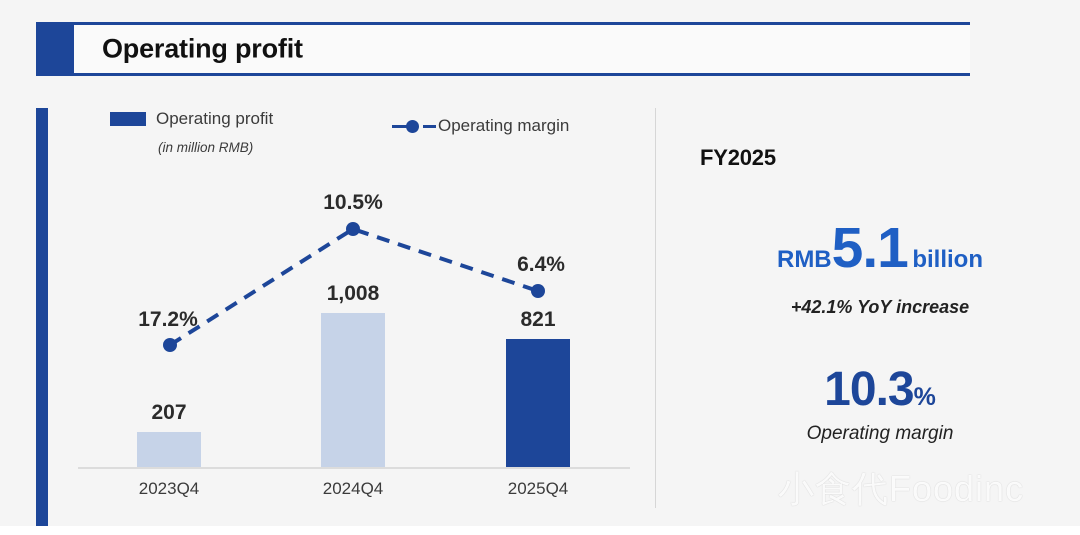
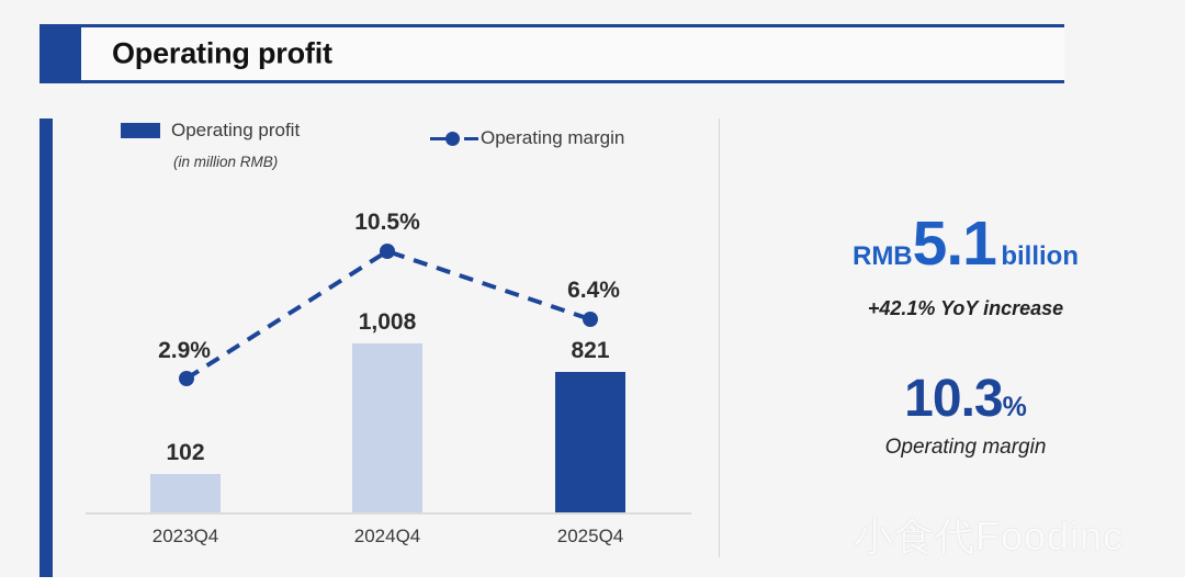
  Operating profit
  Operating profit
  (in million RMB)
  Operating margin
- 207
+ 102
  1,008
  821
- 17.2%
+ 2.9%
  10.5%
  6.4%
  2023Q4
  2024Q4
  2025Q4
- FY2025
  RMB5.1 billion
  +42.1% YoY increase
  10.3%
  Operating margin
